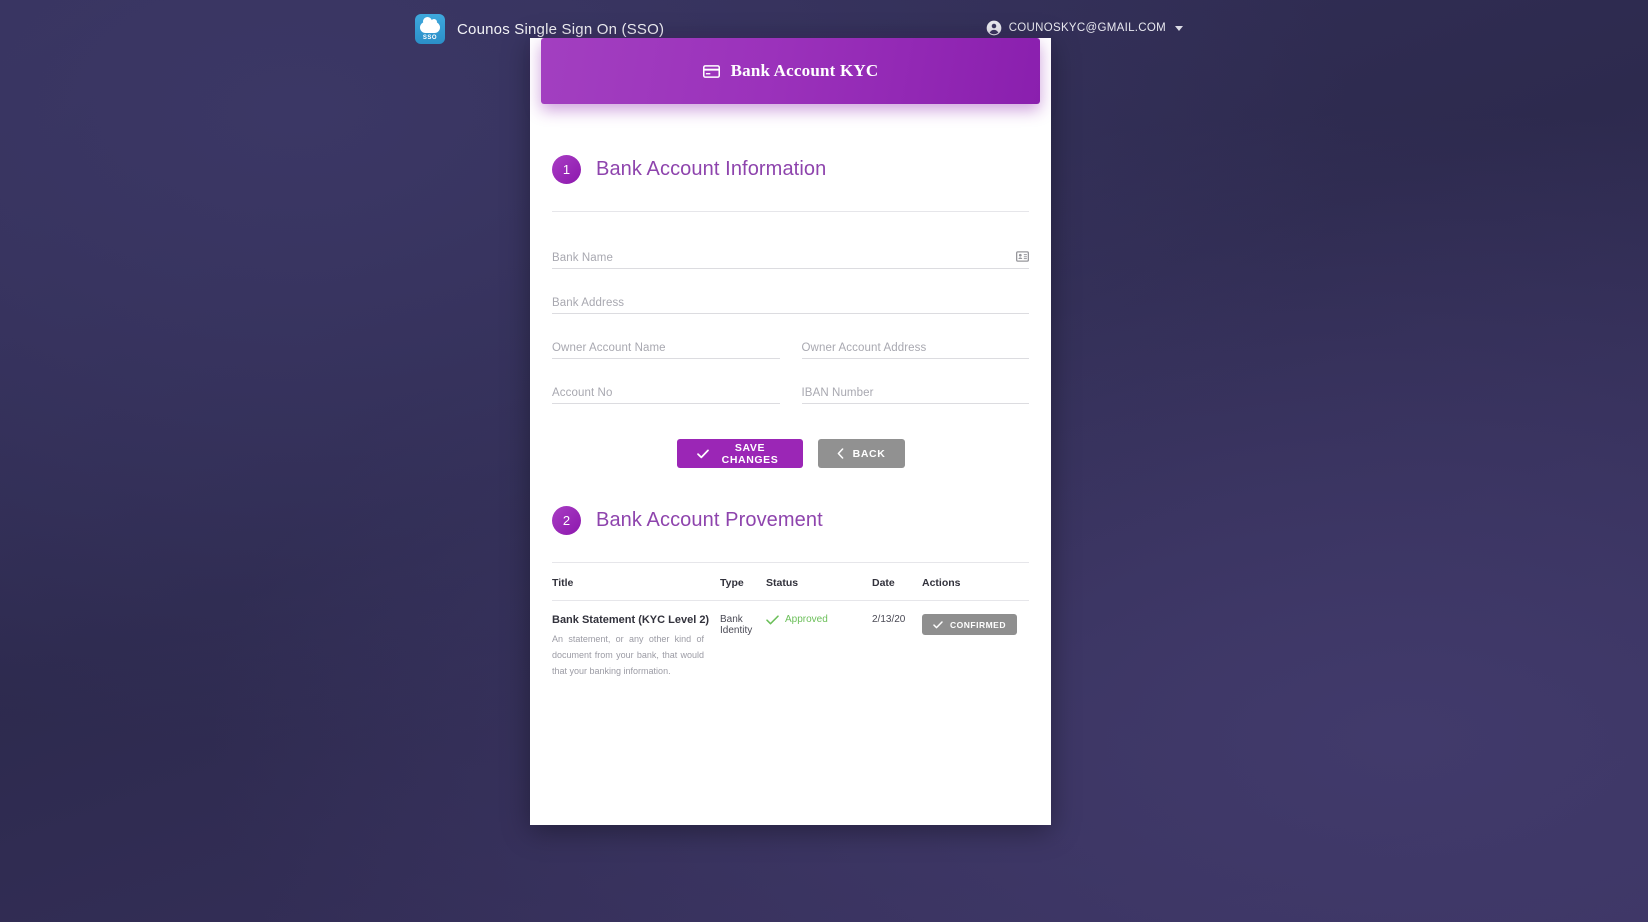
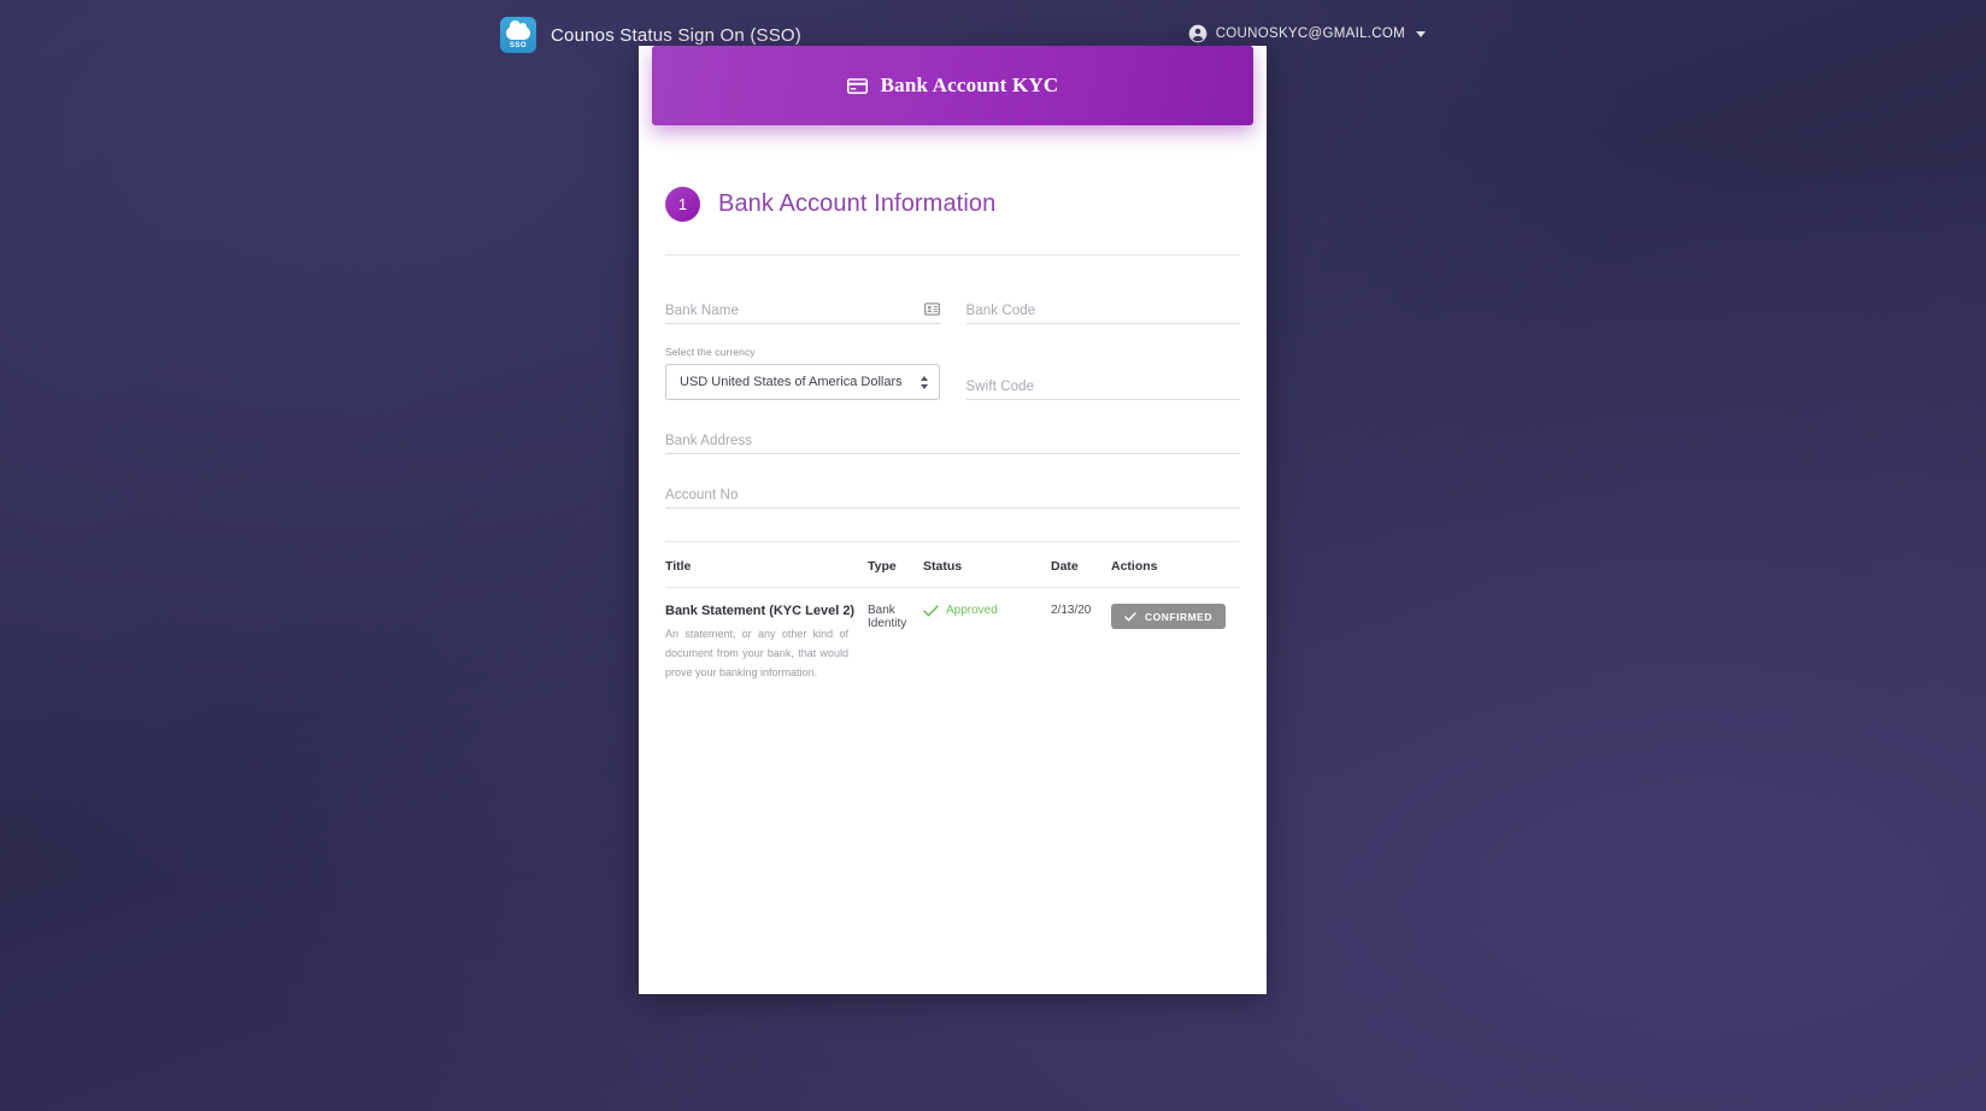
- Counos Single Sign On (SSO)
+ Counos Status Sign On (SSO)
  COUNOSKYC@GMAIL.COM
  Bank Account KYC
  1
  Bank Account Information
  Bank Name
+ Bank Code
+ Select the currency
+ USD United States of America Dollars
+ Swift Code
  Bank Address
- Owner Account Name
- Owner Account Address
  Account No
- IBAN Number
- SAVE CHANGES
- BACK
- 2
- Bank Account Provement
  Title	Type	Status	Date	Actions
- Bank Statement (KYC Level 2) An statement, or any other kind of document from your bank, that would that your banking information.	Bank Identity	Approved	2/13/20	CONFIRMED
+ Bank Statement (KYC Level 2) An statement, or any other kind of document from your bank, that would prove your banking information.	Bank Identity	Approved	2/13/20	CONFIRMED
